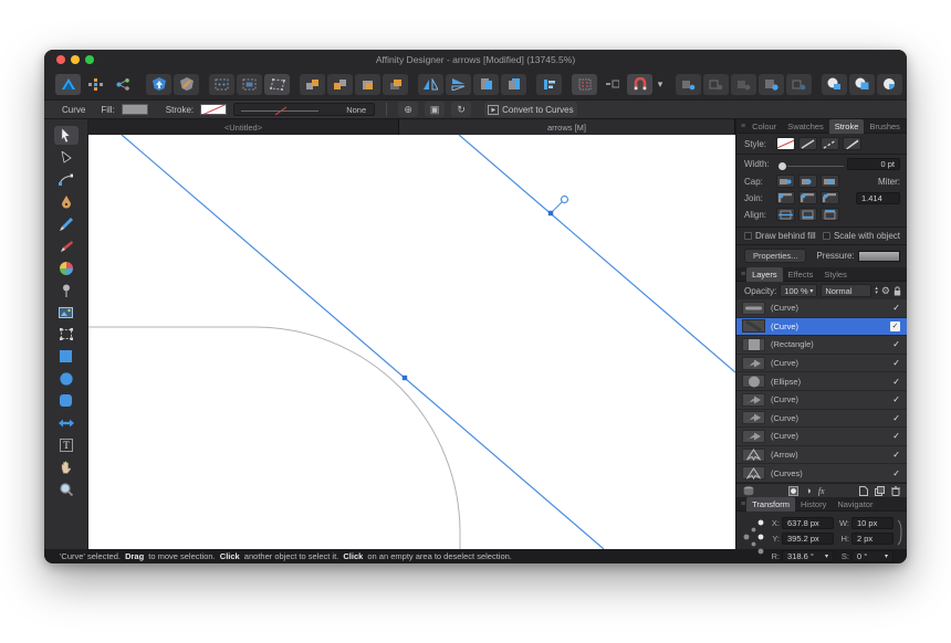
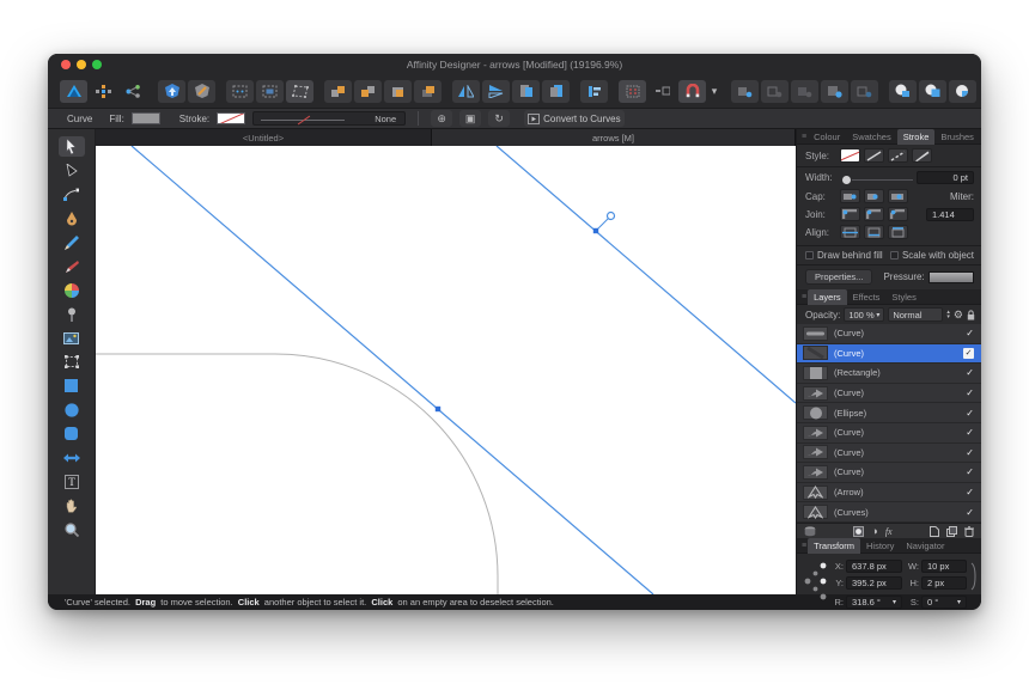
- Affinity Designer - arrows [Modified] (13745.5%)
+ Affinity Designer - arrows [Modified] (19196.9%)
  ▾
  Curve
  Fill:
  Stroke:
  None
  ⊕
  ▣
  ↻
  Convert to Curves
  T
  <Untitled>
  arrows [M]
  Colour
  Swatches
  Stroke
  Brushes
  Style:
  Width:
  0 pt
  Cap:
  Miter:
  Join:
  1.414
  Align:
  Draw behind fill
  Scale with object
  Properties...
  Pressure:
  Layers
  Effects
  Styles
  Opacity:
  100 %
  Normal
  ⚙
  (Curve)
  ✓
  (Curve)
  (Rectangle)
  ✓
  (Curve)
  ✓
  (Ellipse)
  ✓
  (Curve)
  ✓
  (Curve)
  ✓
  (Curve)
  ✓
  (Arrow)
  ✓
  (Curves)
  ✓
  ◑
  fx
  Transform
  History
  Navigator
  X:
  637.8 px
  W:
  10 px
  Y:
  395.2 px
  H:
  2 px
  R:
  318.6 °
  S:
  0 °
  'Curve' selected.
  Drag
  to move selection.
  Click
  another object to select it.
  Click
  on an empty area to deselect selection.
